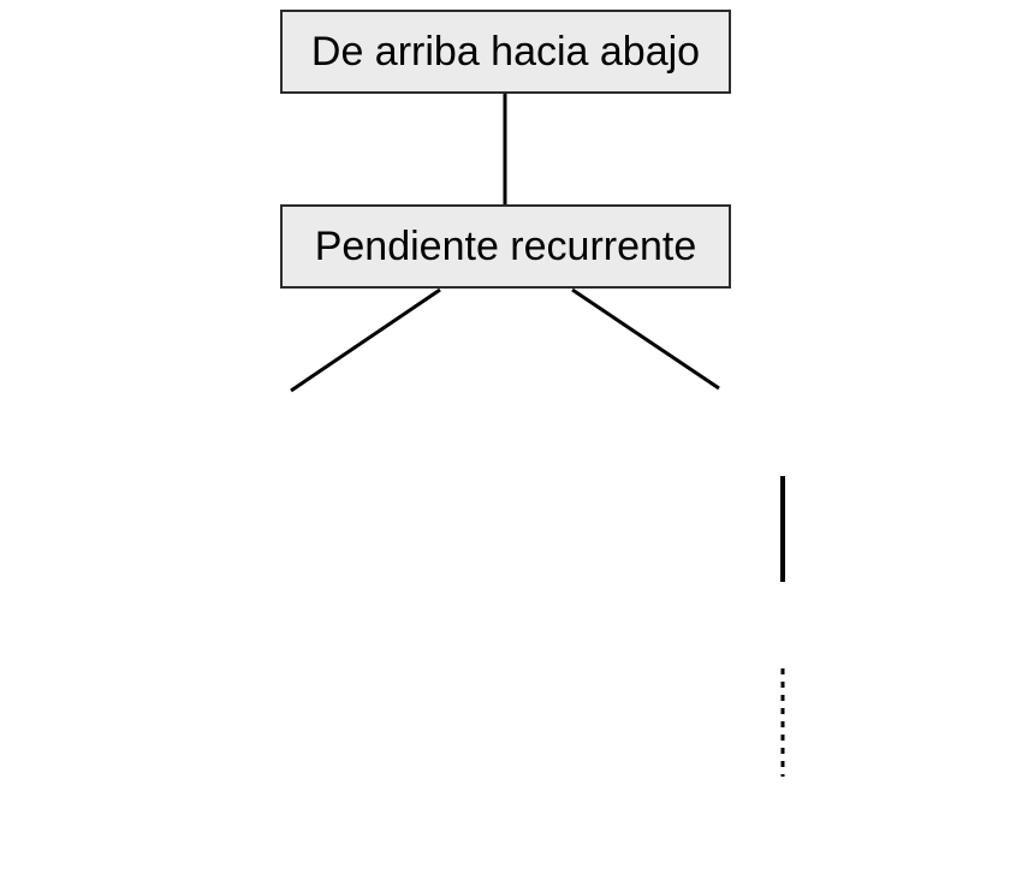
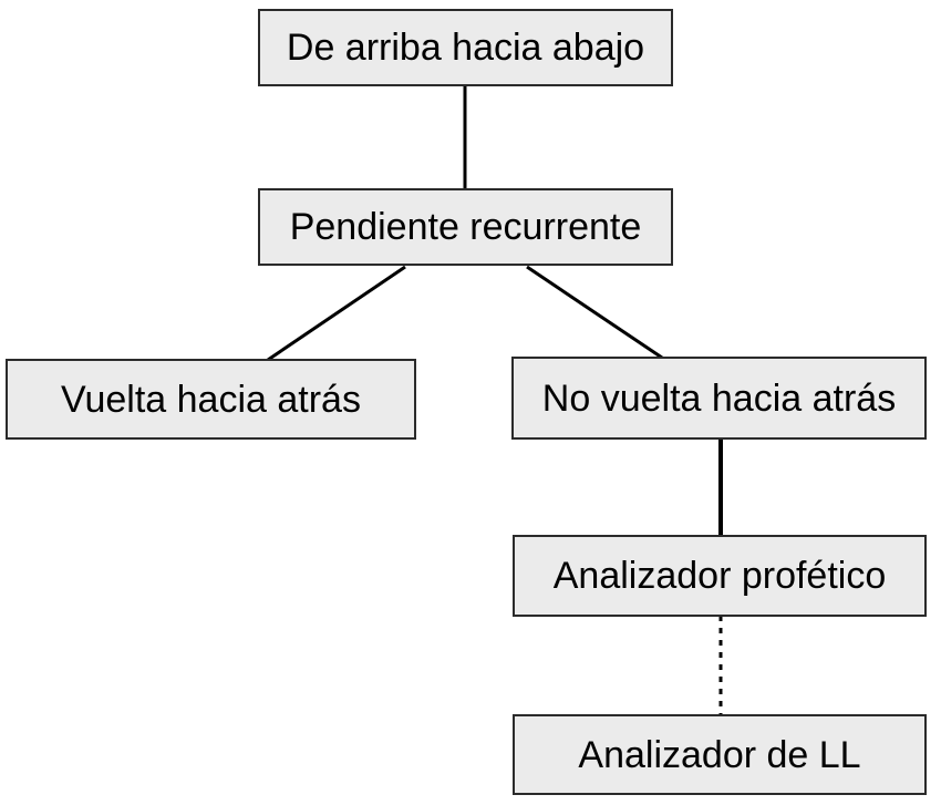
  De arriba hacia abajo
  Pendiente recurrente
+ Vuelta hacia atrás
+ No vuelta hacia atrás
+ Analizador profético
+ Analizador de LL
